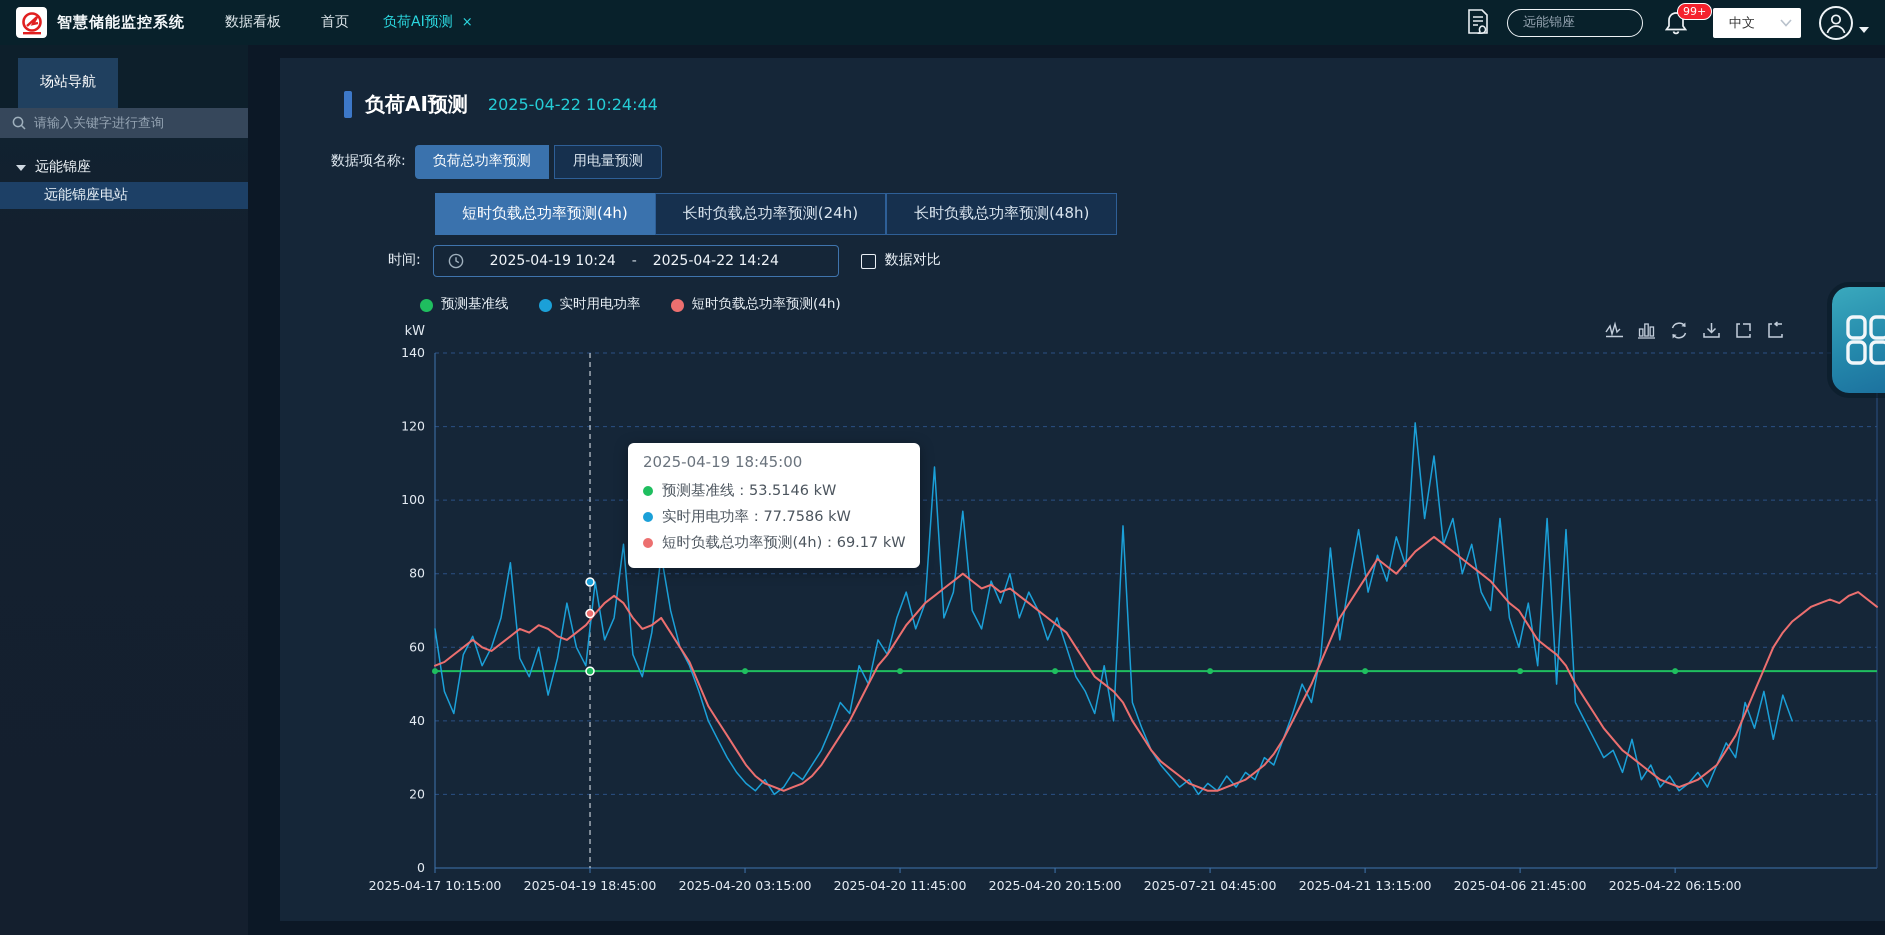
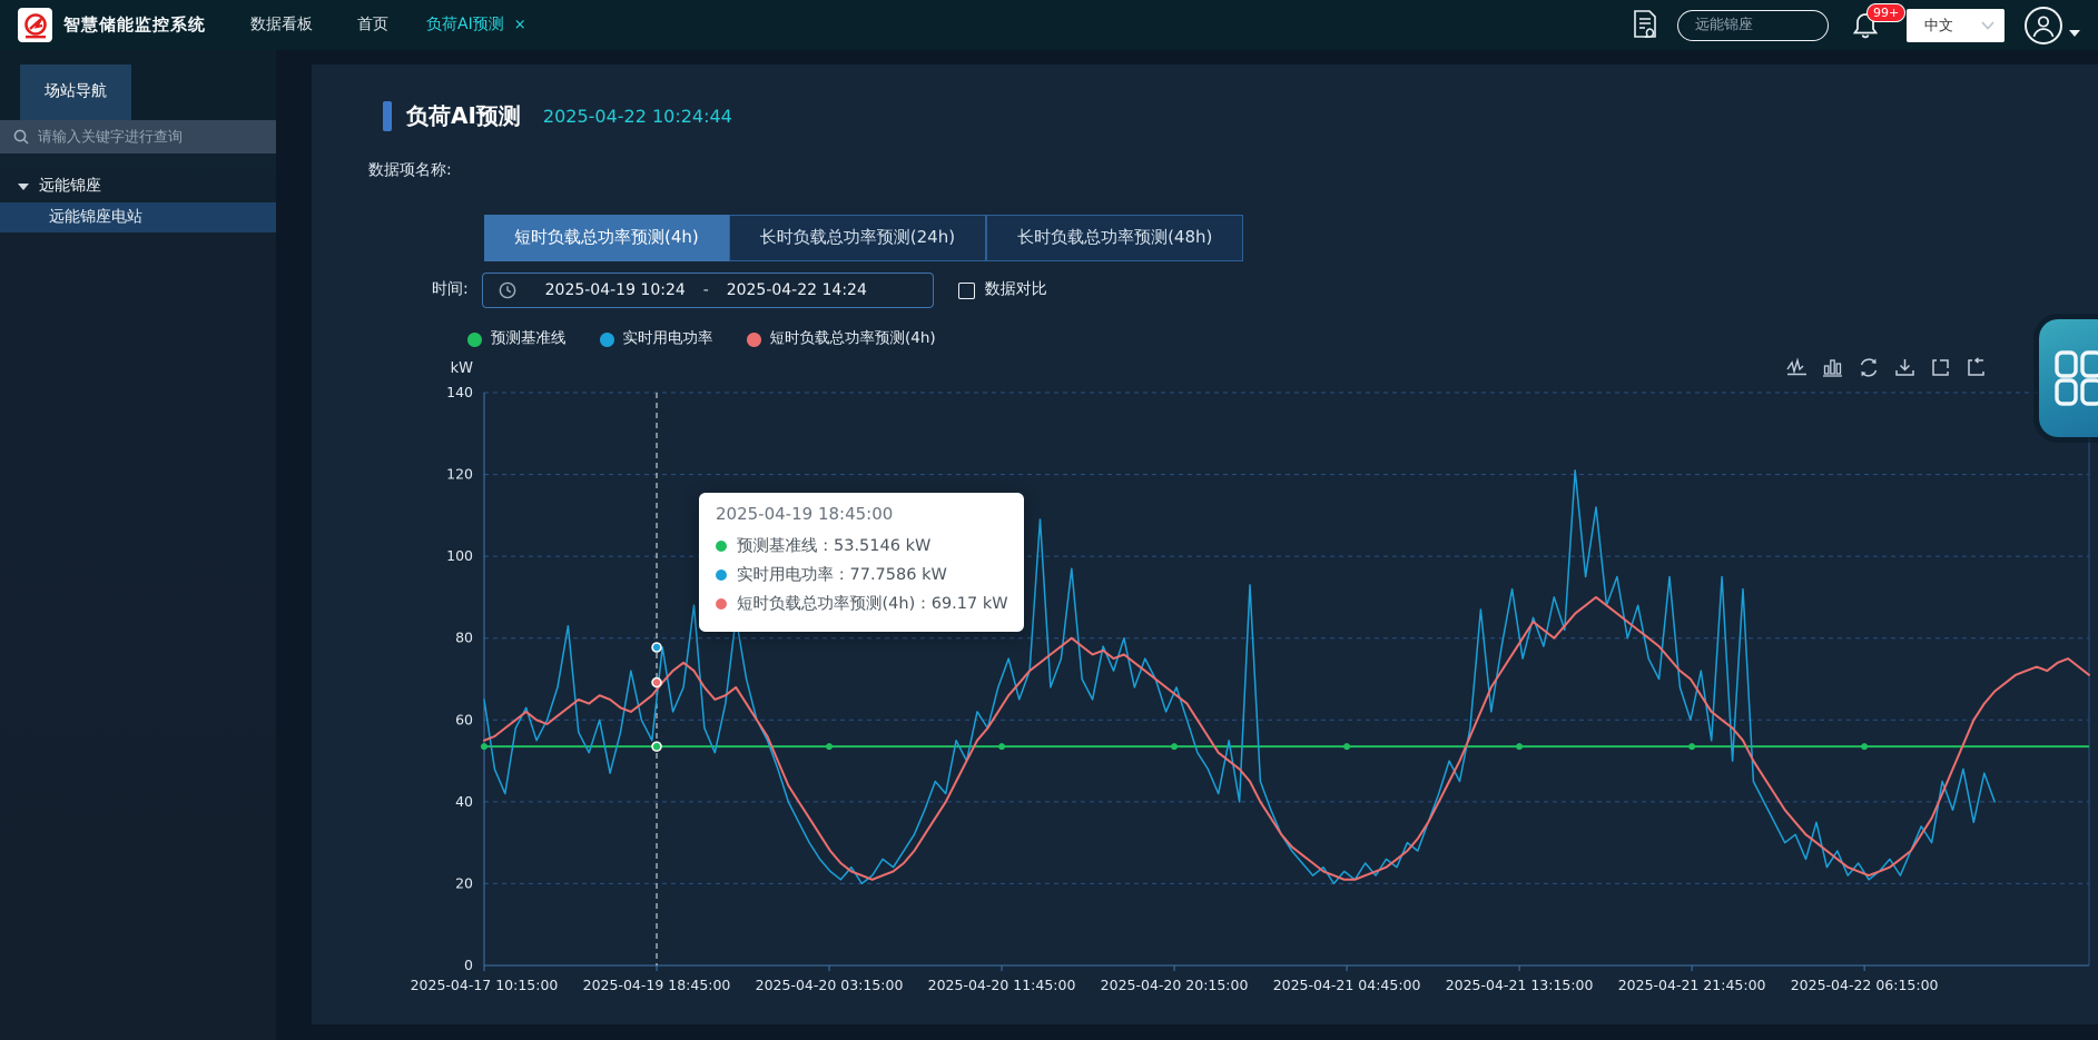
  智慧储能监控系统
  数据看板
  首页
  负荷AI预测
  ×
  远能锦座
  99+
  中文
  场站导航
  请输入关键字进行查询
  远能锦座
  远能锦座电站
  负荷AI预测
  2025-04-22 10:24:44
  数据项名称:
- 负荷总功率预测 用电量预测
  短时负载总功率预测(4h)
  长时负载总功率预测(24h)
  长时负载总功率预测(48h)
  时间:
  2025-04-19 10:24
  -
  2025-04-22 14:24
  数据对比
  预测基准线
  实时用电功率
  短时负载总功率预测(4h)
  0
  20
  40
  60
  80
  100
  120
  140
  kW
  2025-04-17 10:15:00
  2025-04-19 18:45:00
  2025-04-20 03:15:00
  2025-04-20 11:45:00
  2025-04-20 20:15:00
- 2025-07-21 04:45:00
+ 2025-04-21 04:45:00
  2025-04-21 13:15:00
- 2025-04-06 21:45:00
+ 2025-04-21 21:45:00
  2025-04-22 06:15:00
  2025-04-19 18:45:00
  预测基准线：53.5146 kW
  实时用电功率：77.7586 kW
  短时负载总功率预测(4h)：69.17 kW
